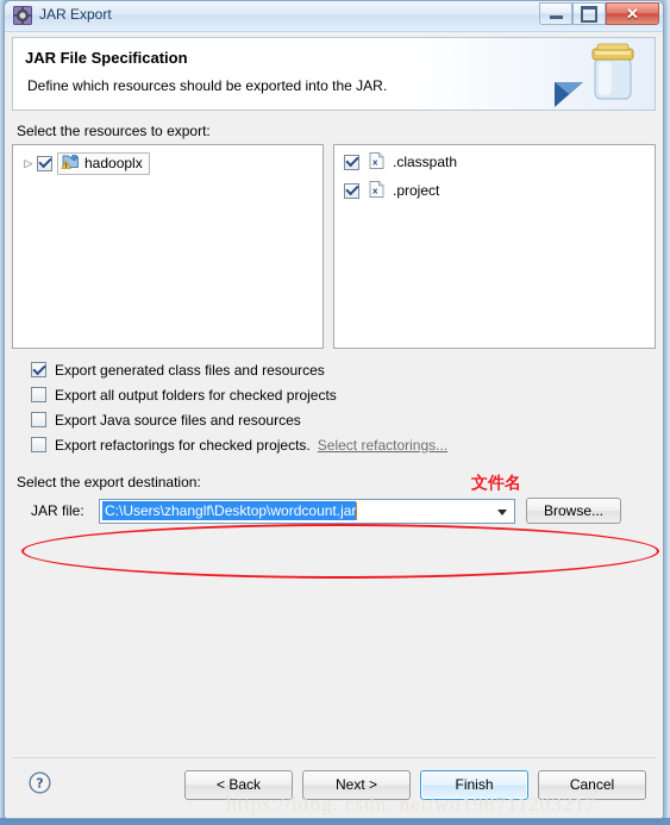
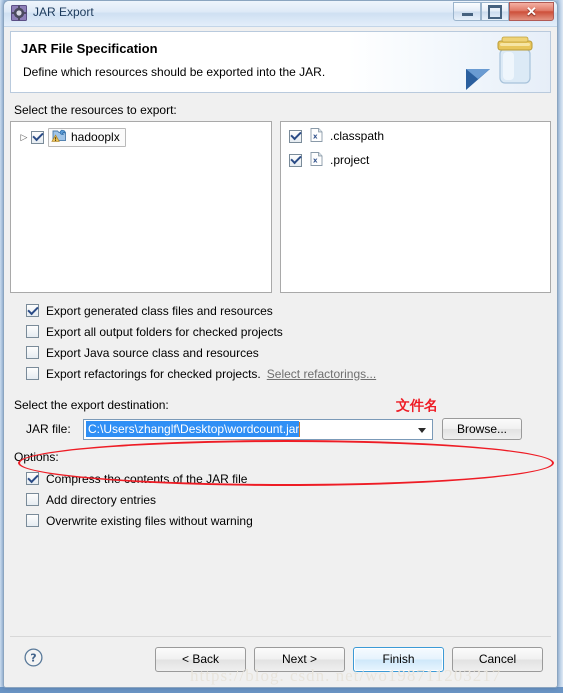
  JAR Export
  ✕
  JAR File Specification
  Define which resources should be exported into the JAR.
  Select the resources to export:
  ▷
  hadooplx
  x
  .classpath
  x
  .project
  Export generated class files and resources
  Export all output folders for checked projects
- Export Java source files and resources
+ Export Java source class and resources
  Export refactorings for checked projects.
  Select refactorings...
  Select the export destination:
  JAR file:
  C:\Users\zhanglf\Desktop\wordcount.jar
  Browse...
+ Options:
+ Compress the contents of the JAR file
+ Add directory entries
+ Overwrite existing files without warning
  ?
  < Back
  Next >
  Finish
  Cancel
  文件名
  https://blog. csdn. net/wo198711203217
